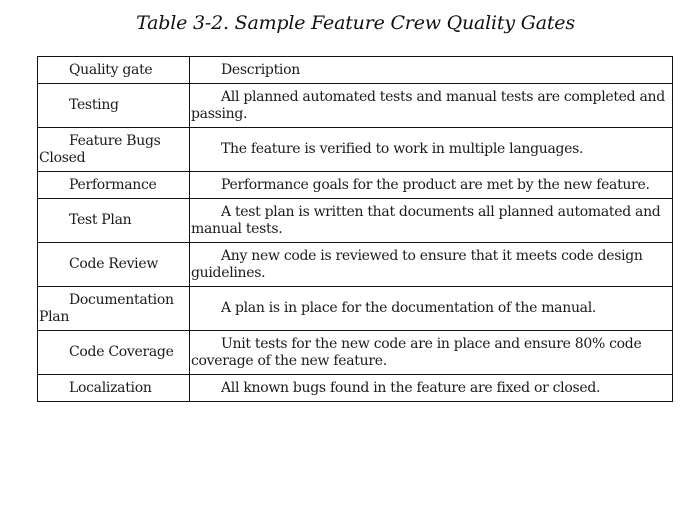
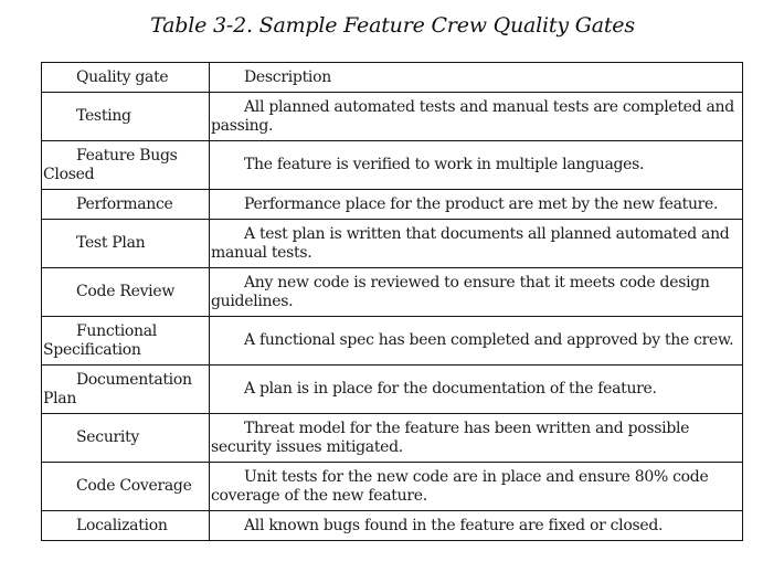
  Table 3-2. Sample Feature Crew Quality Gates
  Quality gate	Description
  Testing	All planned automated tests and manual tests are completed and passing.
  Feature Bugs Closed	The feature is verified to work in multiple languages.
- Performance	Performance goals for the product are met by the new feature.
+ Performance	Performance place for the product are met by the new feature.
  Test Plan	A test plan is written that documents all planned automated and manual tests.
  Code Review	Any new code is reviewed to ensure that it meets code design guidelines.
+ Functional Specification	A functional spec has been completed and approved by the crew.
- Documentation Plan	A plan is in place for the documentation of the manual.
+ Documentation Plan	A plan is in place for the documentation of the feature.
+ Security	Threat model for the feature has been written and possible security issues mitigated.
  Code Coverage	Unit tests for the new code are in place and ensure 80% code coverage of the new feature.
  Localization	All known bugs found in the feature are fixed or closed.
